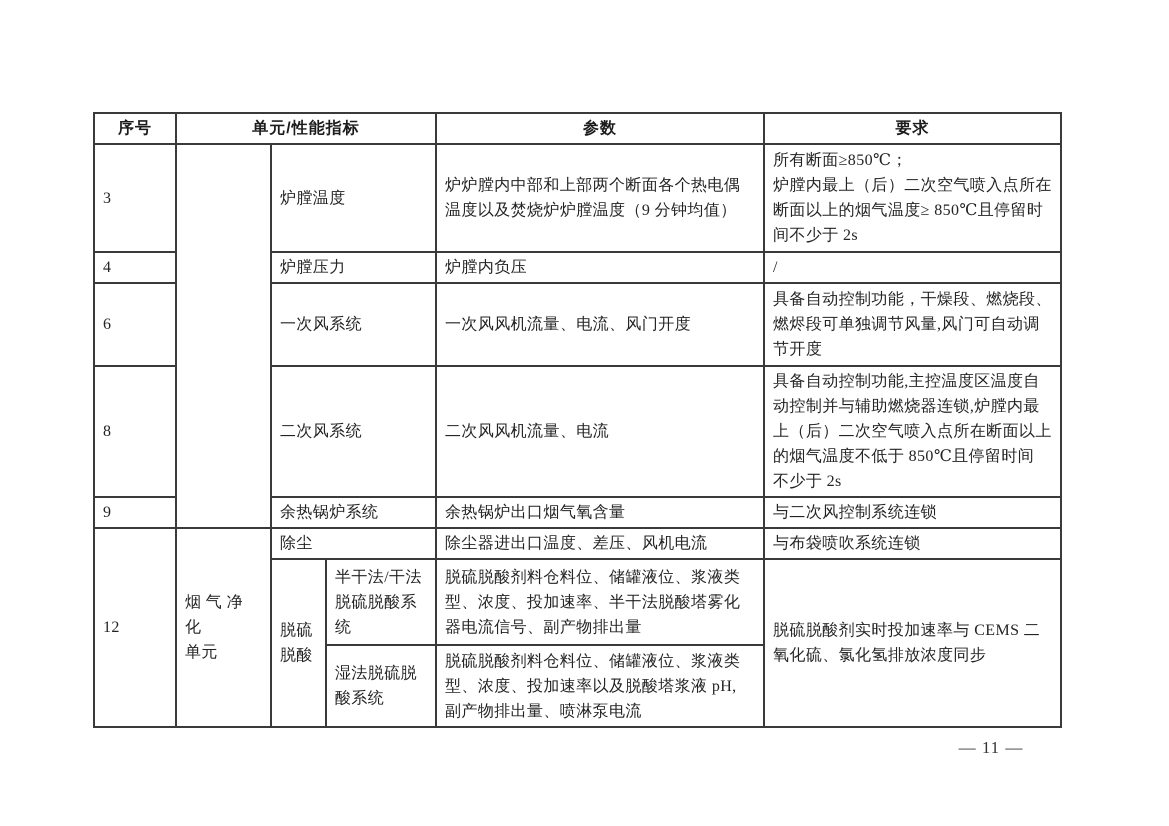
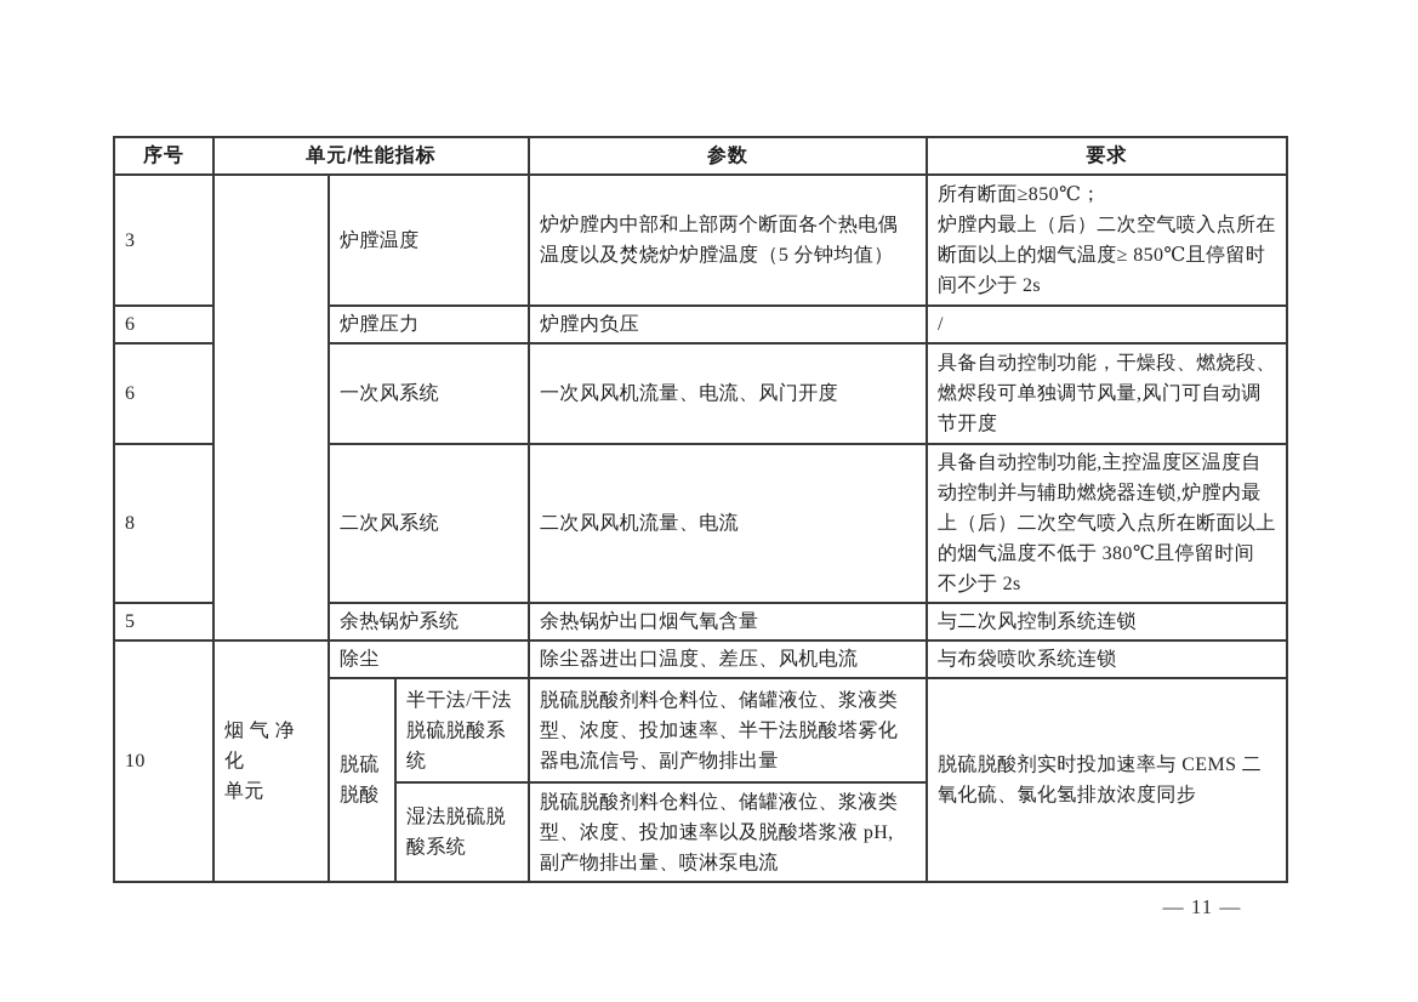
  序号	单元/性能指标	参数	要求
- 3		炉膛温度	炉炉膛内中部和上部两个断面各个热电偶 温度以及焚烧炉炉膛温度（9 分钟均值）	所有断面≥850℃； 炉膛内最上（后）二次空气喷入点所在 断面以上的烟气温度≥ 850℃且停留时 间不少于 2s
+ 3		炉膛温度	炉炉膛内中部和上部两个断面各个热电偶 温度以及焚烧炉炉膛温度（5 分钟均值）	所有断面≥850℃； 炉膛内最上（后）二次空气喷入点所在 断面以上的烟气温度≥ 850℃且停留时 间不少于 2s
- 4	炉膛压力	炉膛内负压	/
+ 6	炉膛压力	炉膛内负压	/
  6	一次风系统	一次风风机流量、电流、风门开度	具备自动控制功能，干燥段、燃烧段、 燃烬段可单独调节风量,风门可自动调 节开度
- 8	二次风系统	二次风风机流量、电流	具备自动控制功能,主控温度区温度自 动控制并与辅助燃烧器连锁,炉膛内最 上（后）二次空气喷入点所在断面以上 的烟气温度不低于 850℃且停留时间 不少于 2s
+ 8	二次风系统	二次风风机流量、电流	具备自动控制功能,主控温度区温度自 动控制并与辅助燃烧器连锁,炉膛内最 上（后）二次空气喷入点所在断面以上 的烟气温度不低于 380℃且停留时间 不少于 2s
- 9	余热锅炉系统	余热锅炉出口烟气氧含量	与二次风控制系统连锁
+ 5	余热锅炉系统	余热锅炉出口烟气氧含量	与二次风控制系统连锁
- 12	烟 气 净 化 单元	除尘	除尘器进出口温度、差压、风机电流	与布袋喷吹系统连锁
+ 10	烟 气 净 化 单元	除尘	除尘器进出口温度、差压、风机电流	与布袋喷吹系统连锁
  脱硫 脱酸	半干法/干法 脱硫脱酸系 统	脱硫脱酸剂料仓料位、储罐液位、浆液类 型、浓度、投加速率、半干法脱酸塔雾化 器电流信号、副产物排出量	脱硫脱酸剂实时投加速率与 CEMS 二 氧化硫、氯化氢排放浓度同步
  湿法脱硫脱 酸系统	脱硫脱酸剂料仓料位、储罐液位、浆液类 型、浓度、投加速率以及脱酸塔浆液 pH, 副产物排出量、喷淋泵电流
  — 11 —
